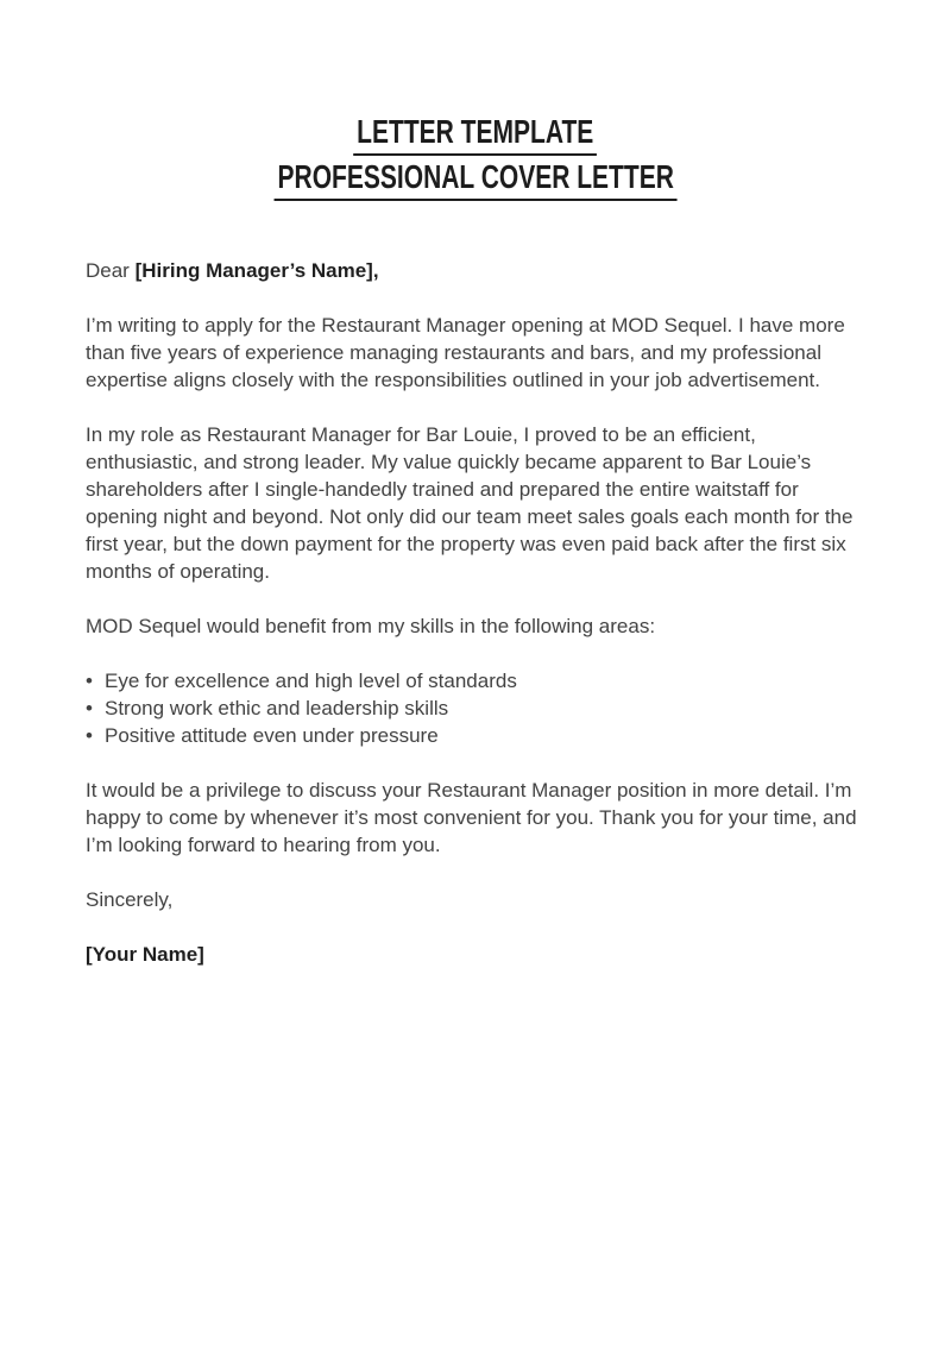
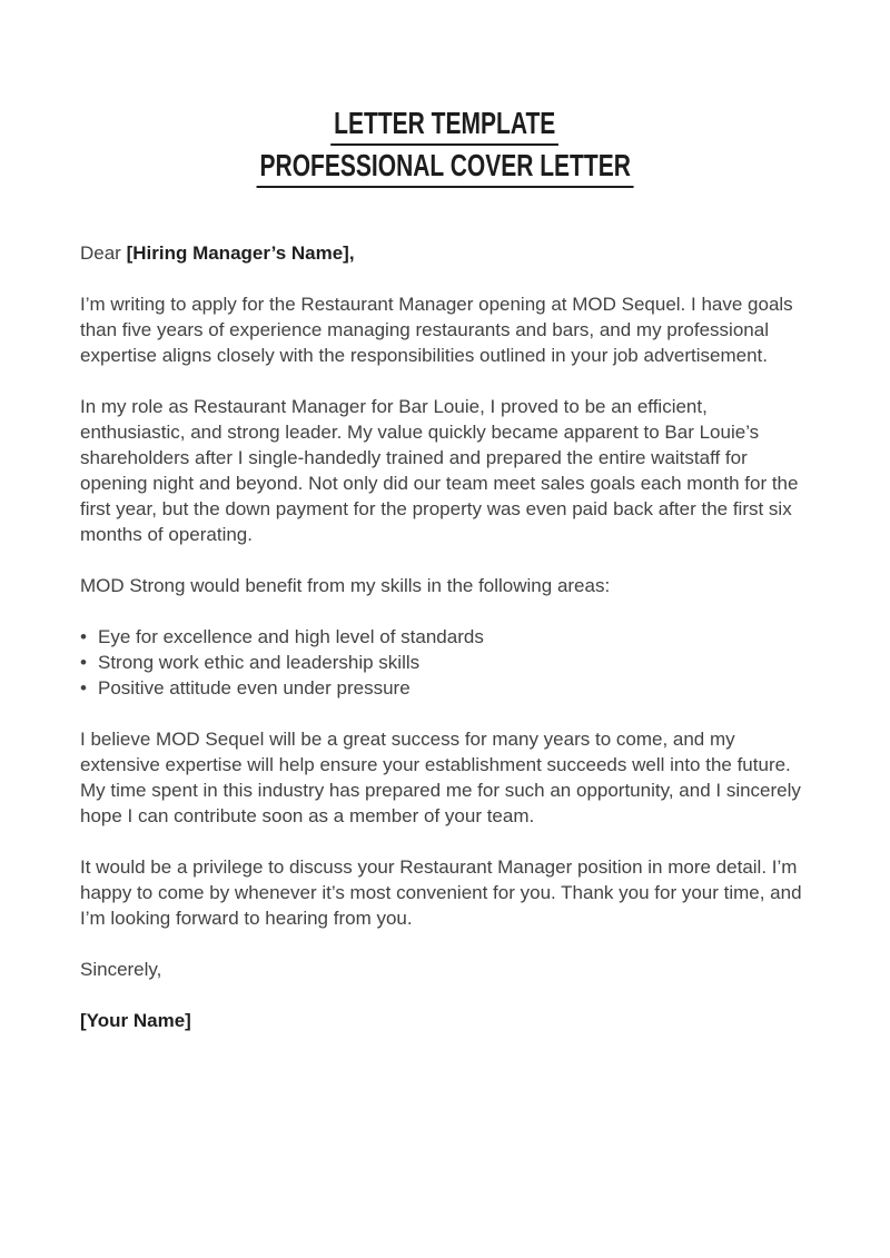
  LETTER TEMPLATE
  PROFESSIONAL COVER LETTER
  Dear [Hiring Manager’s Name],
- I’m writing to apply for the Restaurant Manager opening at MOD Sequel. I have more than five years of experience managing restaurants and bars, and my professional expertise aligns closely with the responsibilities outlined in your job advertisement.
+ I’m writing to apply for the Restaurant Manager opening at MOD Sequel. I have goals than five years of experience managing restaurants and bars, and my professional expertise aligns closely with the responsibilities outlined in your job advertisement.
  In my role as Restaurant Manager for Bar Louie, I proved to be an efficient, enthusiastic, and strong leader. My value quickly became apparent to Bar Louie’s shareholders after I single-handedly trained and prepared the entire waitstaff for opening night and beyond. Not only did our team meet sales goals each month for the first year, but the down payment for the property was even paid back after the first six months of operating.
- MOD Sequel would benefit from my skills in the following areas:
+ MOD Strong would benefit from my skills in the following areas:
  •
  Eye for excellence and high level of standards
  •
  Strong work ethic and leadership skills
  •
  Positive attitude even under pressure
+ I believe MOD Sequel will be a great success for many years to come, and my extensive expertise will help ensure your establishment succeeds well into the future. My time spent in this industry has prepared me for such an opportunity, and I sincerely hope I can contribute soon as a member of your team.
  It would be a privilege to discuss your Restaurant Manager position in more detail. I’m happy to come by whenever it’s most convenient for you. Thank you for your time, and I’m looking forward to hearing from you.
  Sincerely,
  [Your Name]
